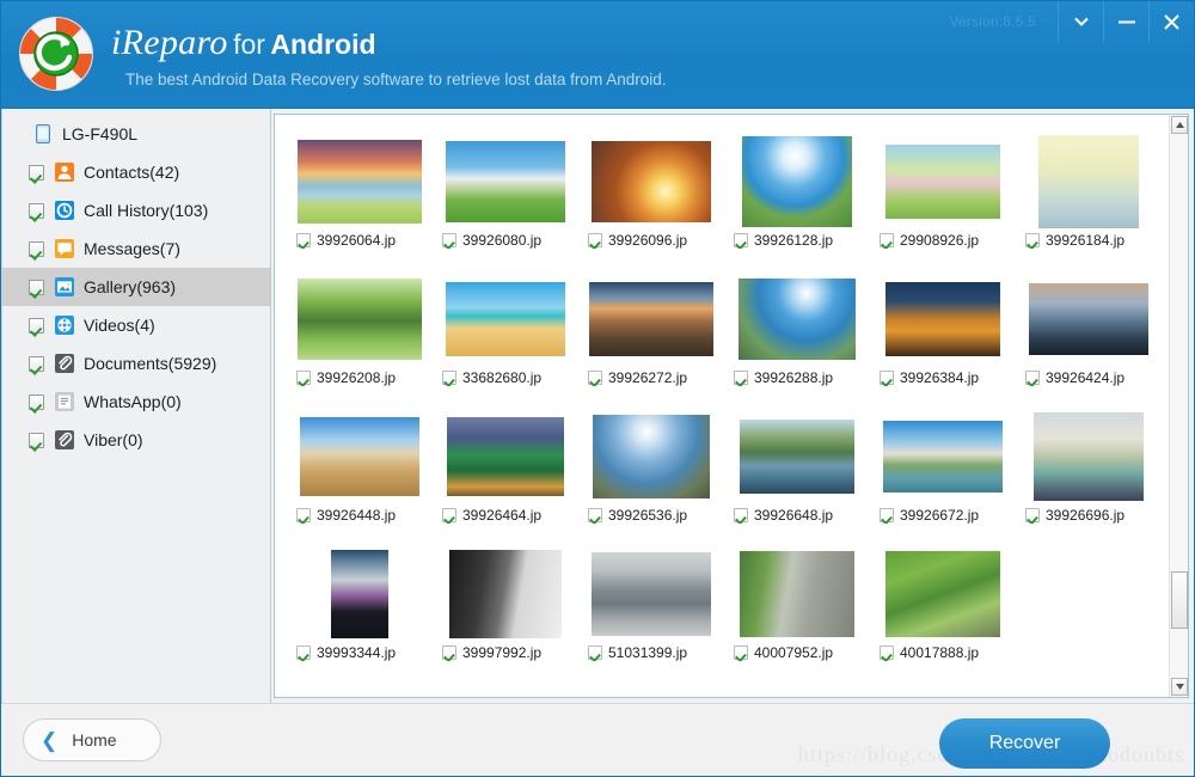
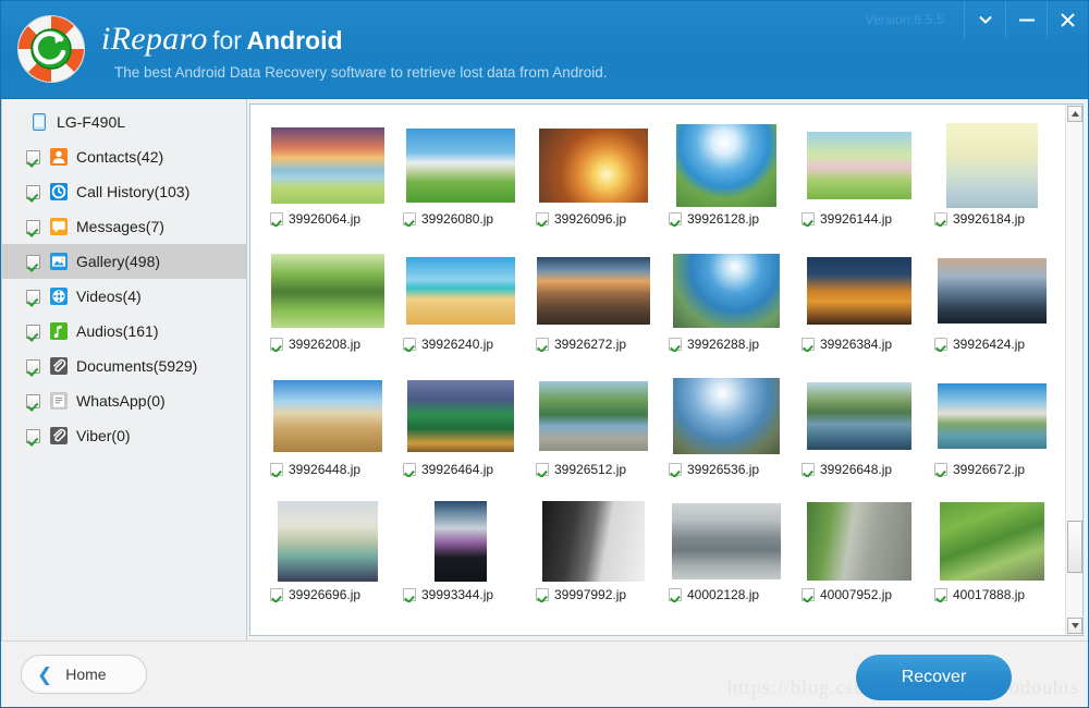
  iReparo for Android
  The best Android Data Recovery software to retrieve lost data from Android.
  Version:8.5.5
  LG-F490L
  Contacts(42)
  Call History(103)
  Messages(7)
- Gallery(963)
+ Gallery(498)
  Videos(4)
+ Audios(161)
  Documents(5929)
  WhatsApp(0)
  Viber(0)
  39926064.jp
  39926080.jp
  39926096.jp
  39926128.jp
- 29908926.jp
+ 39926144.jp
  39926184.jp
  39926208.jp
- 33682680.jp
+ 39926240.jp
  39926272.jp
  39926288.jp
  39926384.jp
  39926424.jp
  39926448.jp
  39926464.jp
+ 39926512.jp
  39926536.jp
  39926648.jp
  39926672.jp
  39926696.jp
  39993344.jp
  39997992.jp
- 51031399.jp
+ 40002128.jp
  40007952.jp
  40017888.jp
  ❮
  Home
  Recover
